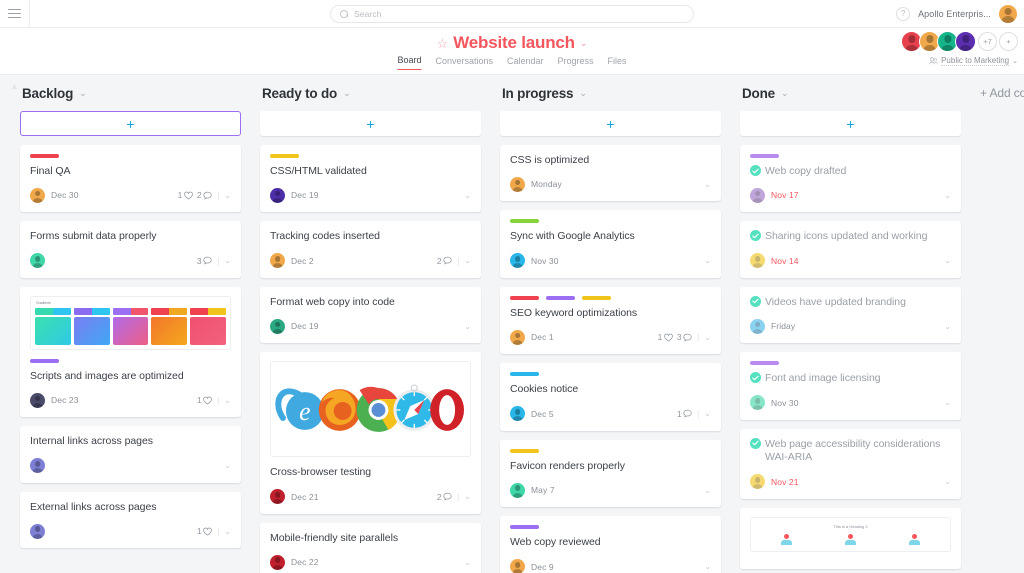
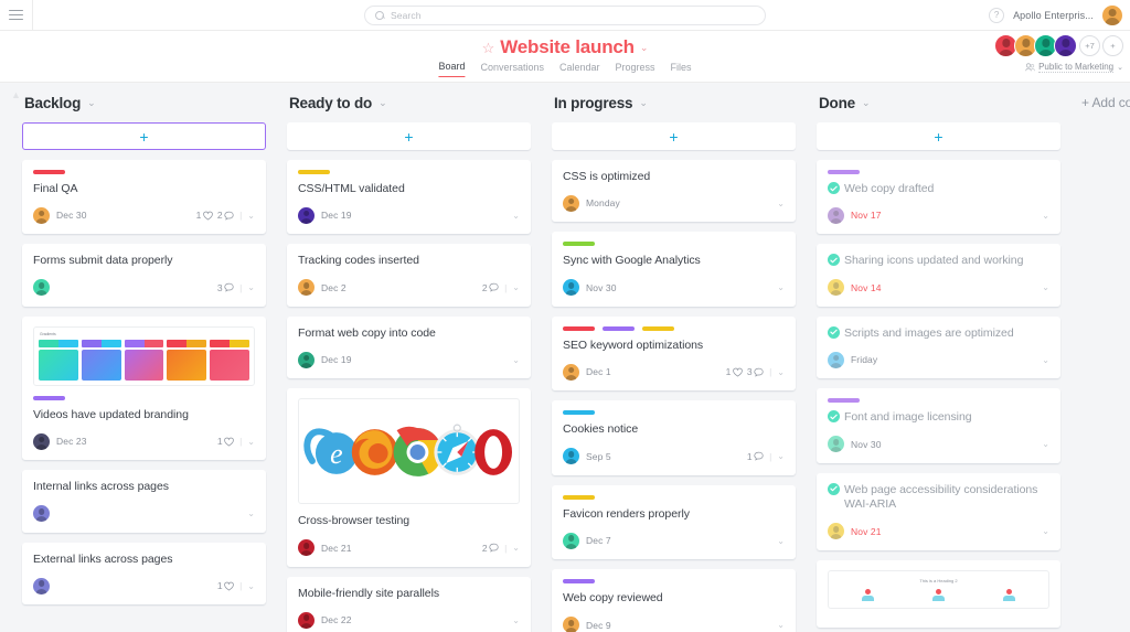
  Search
  ?
  Apollo Enterpris...
  ☆
  Website launch
  ⌄
  Board
  Conversations
  Calendar
  Progress
  Files
  +7
  +
  Public to Marketing
  Backlog
  ⌄
  +
  Final QA
  Dec 30
  1
  2
  ⌄
  Forms submit data properly
  3
  ⌄
- Scripts and images are optimized
+ Videos have updated branding
  Dec 23
  1
  ⌄
  Internal links across pages
  ⌄
  External links across pages
  1
  ⌄
  Ready to do
  ⌄
  +
  CSS/HTML validated
  Dec 19
  ⌄
  Tracking codes inserted
  Dec 2
  2
  ⌄
  Format web copy into code
  Dec 19
  ⌄
  e
  Cross-browser testing
  Dec 21
  2
  ⌄
  Mobile-friendly site parallels
  Dec 22
  ⌄
  In progress
  ⌄
  +
  CSS is optimized
  Monday
  ⌄
  Sync with Google Analytics
  Nov 30
  ⌄
  SEO keyword optimizations
  Dec 1
  1
  3
  ⌄
  Cookies notice
- Dec 5
+ Sep 5
  1
  ⌄
  Favicon renders properly
- May 7
+ Dec 7
  ⌄
  Web copy reviewed
  Dec 9
  ⌄
  Done
  ⌄
  +
  Web copy drafted
  Nov 17
  ⌄
  Sharing icons updated and working
  Nov 14
  ⌄
- Videos have updated branding
+ Scripts and images are optimized
  Friday
  ⌄
  Font and image licensing
  Nov 30
  ⌄
  Web page accessibility considerations WAI-ARIA
  Nov 21
  ⌄
